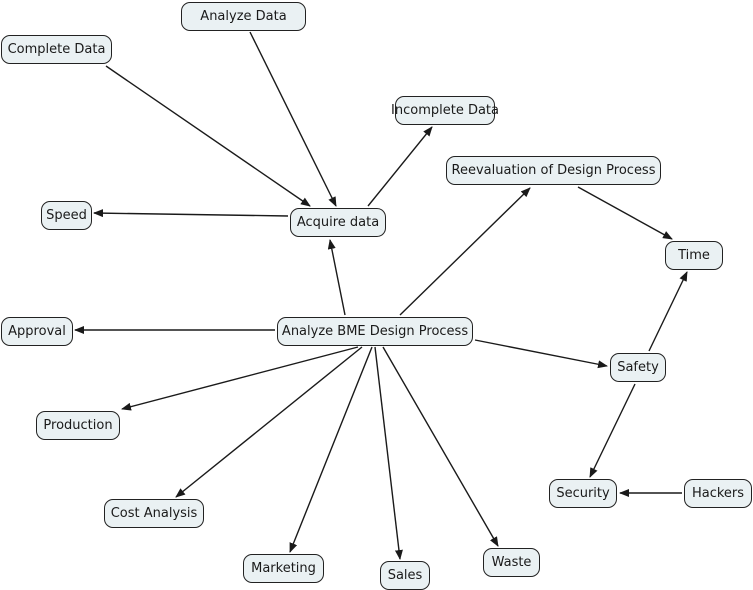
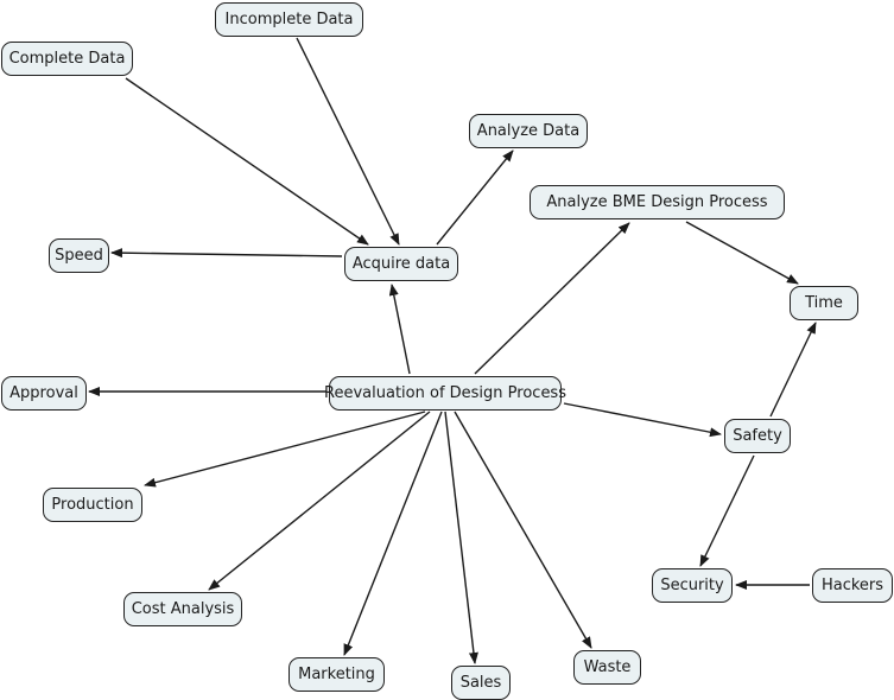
- Analyze Data
+ Incomplete Data
  Complete Data
- Incomplete Data
+ Analyze Data
- Reevaluation of Design Process
+ Analyze BME Design Process
  Speed
  Acquire data
  Time
  Approval
- Analyze BME Design Process
+ Reevaluation of Design Process
  Safety
  Production
  Security
  Hackers
  Cost Analysis
  Marketing
  Waste
  Sales
